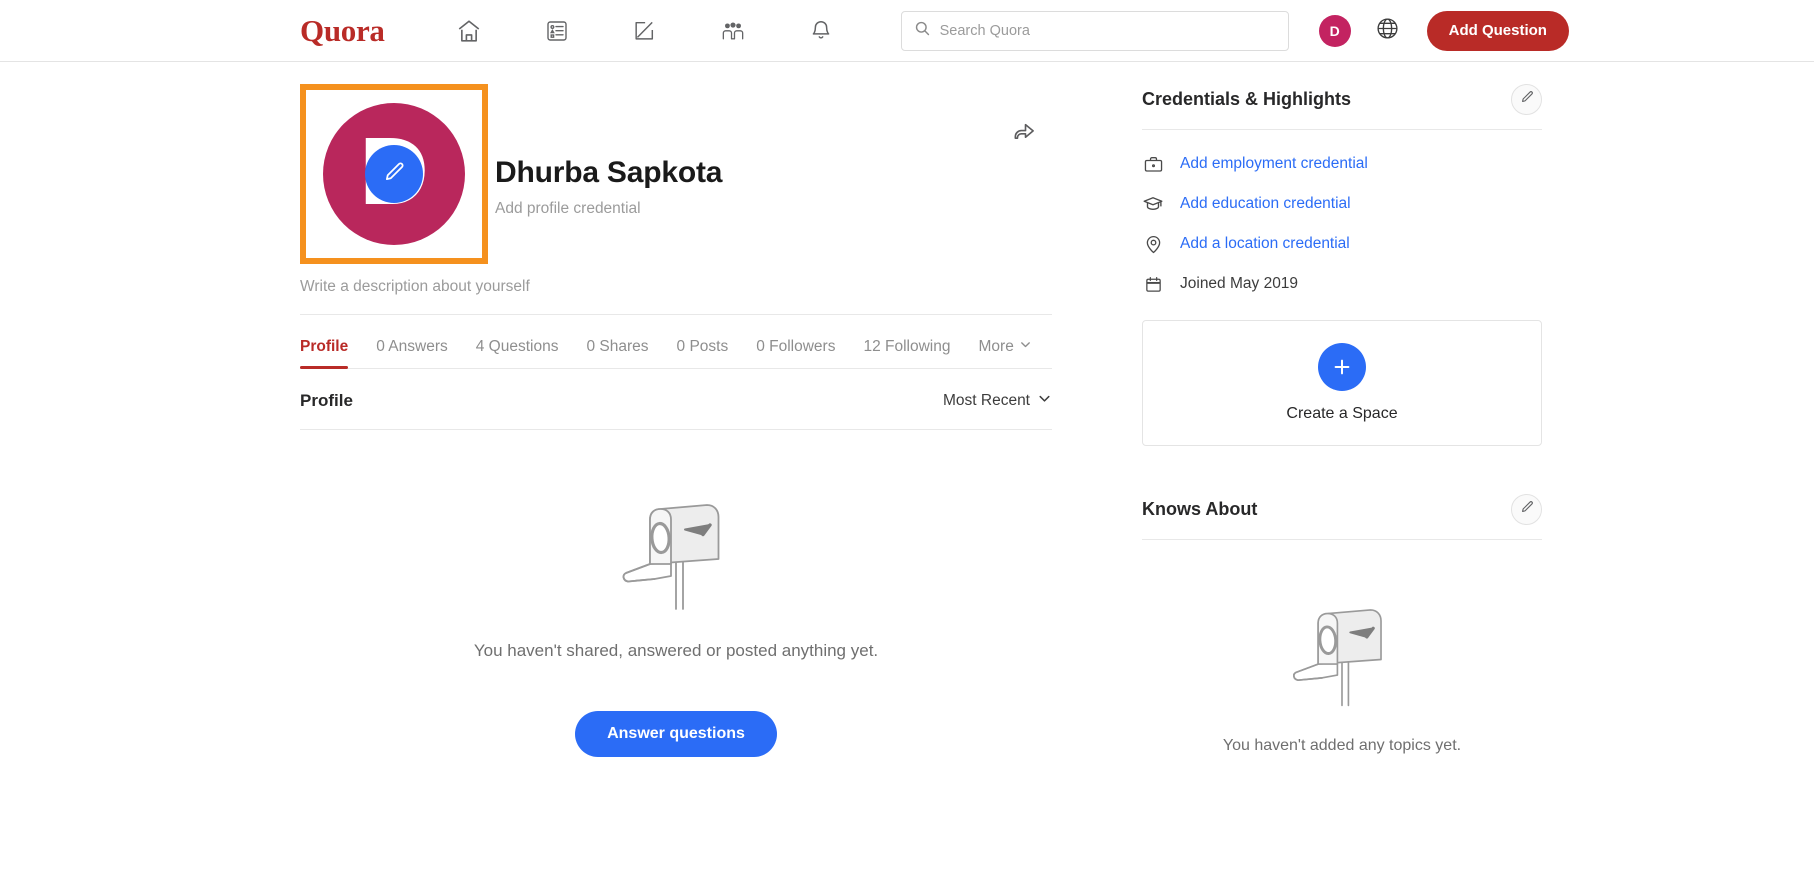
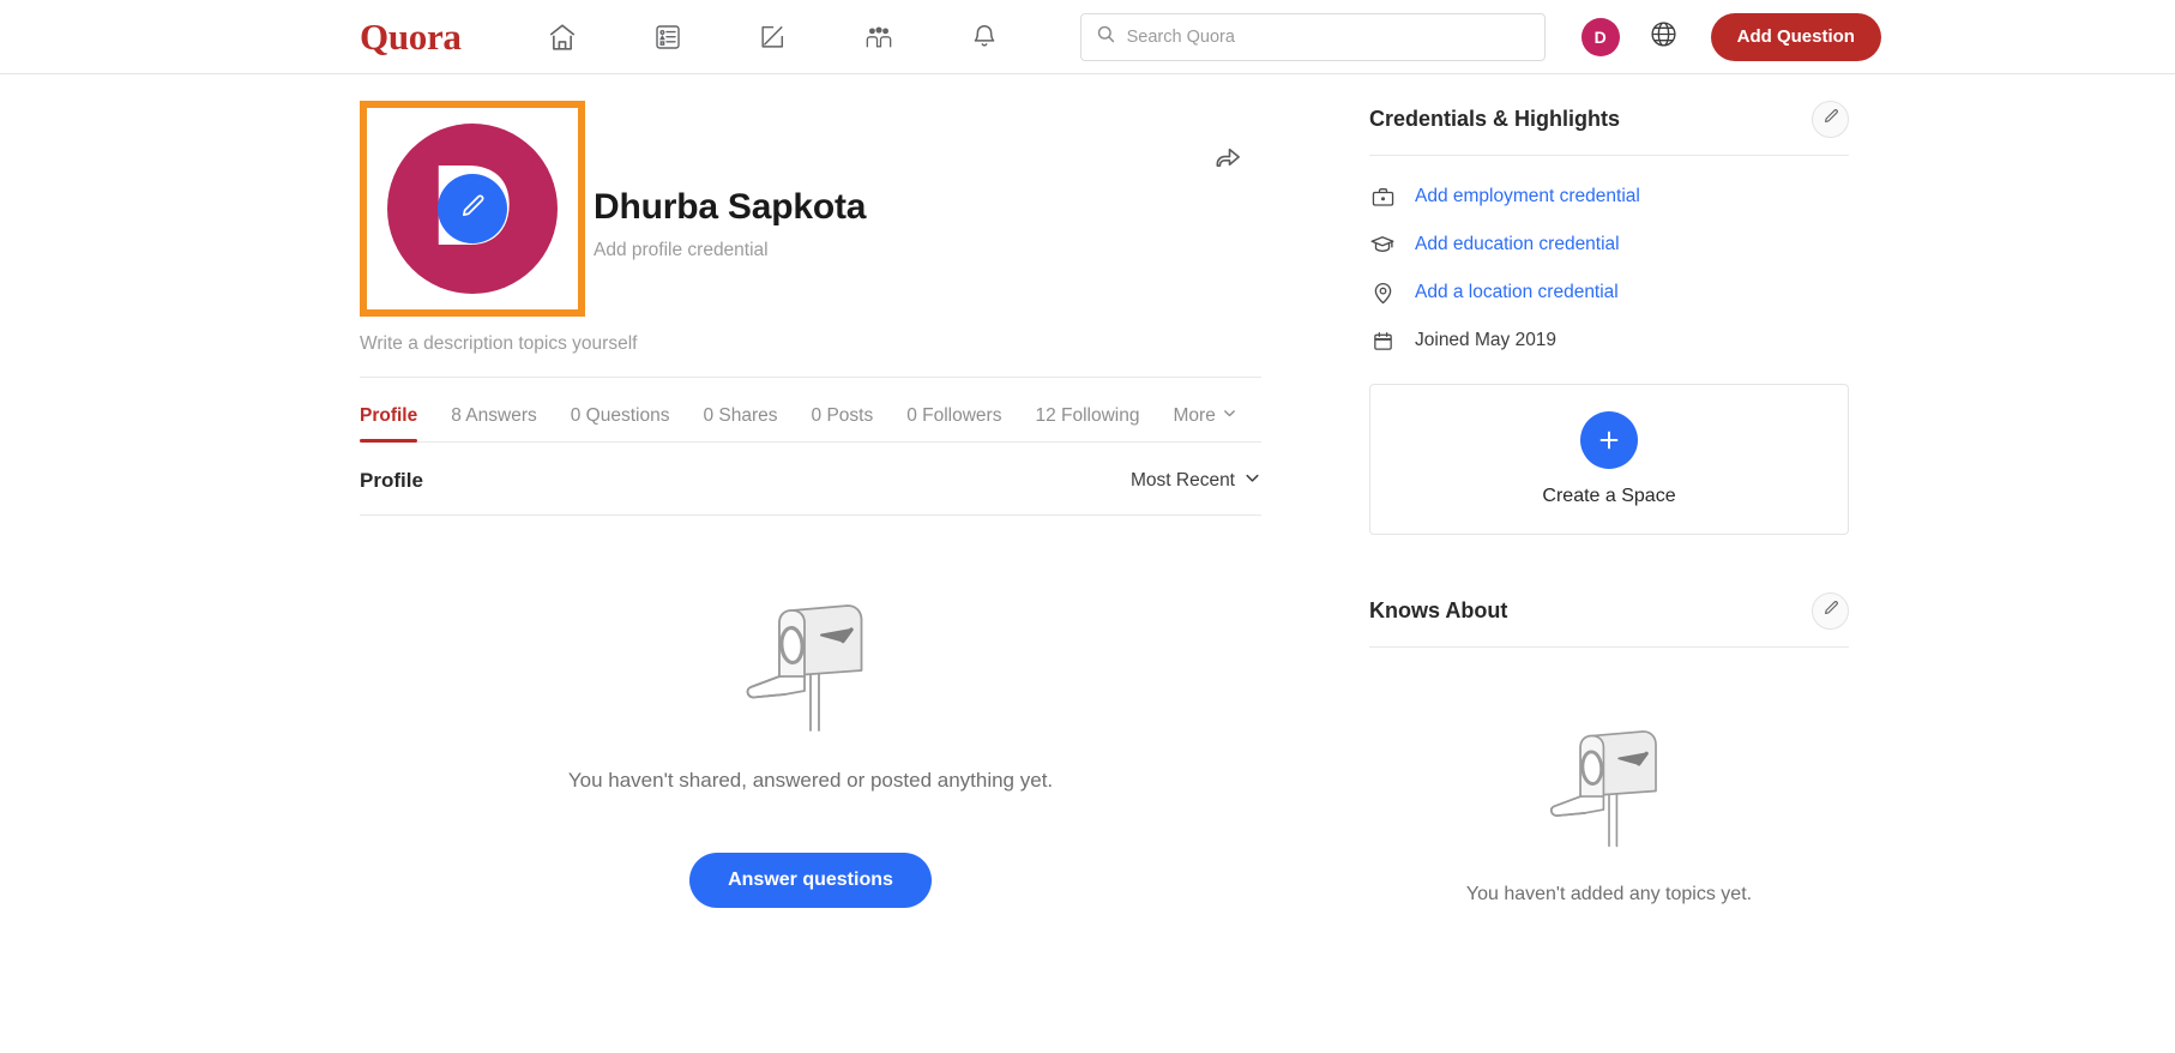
  Quora
  Search Quora
  D
  Add Question
  Dhurba Sapkota
  Add profile credential
- Write a description about yourself
+ Write a description topics yourself
  Profile
- 0 Answers
+ 8 Answers
- 4 Questions
+ 0 Questions
  0 Shares
  0 Posts
  0 Followers
  12 Following
  More
  Profile
  Most Recent
  You haven't shared, answered or posted anything yet.
  Answer questions
  Credentials & Highlights
  Add employment credential
  Add education credential
  Add a location credential
  Joined May 2019
  Create a Space
  Knows About
  You haven't added any topics yet.
